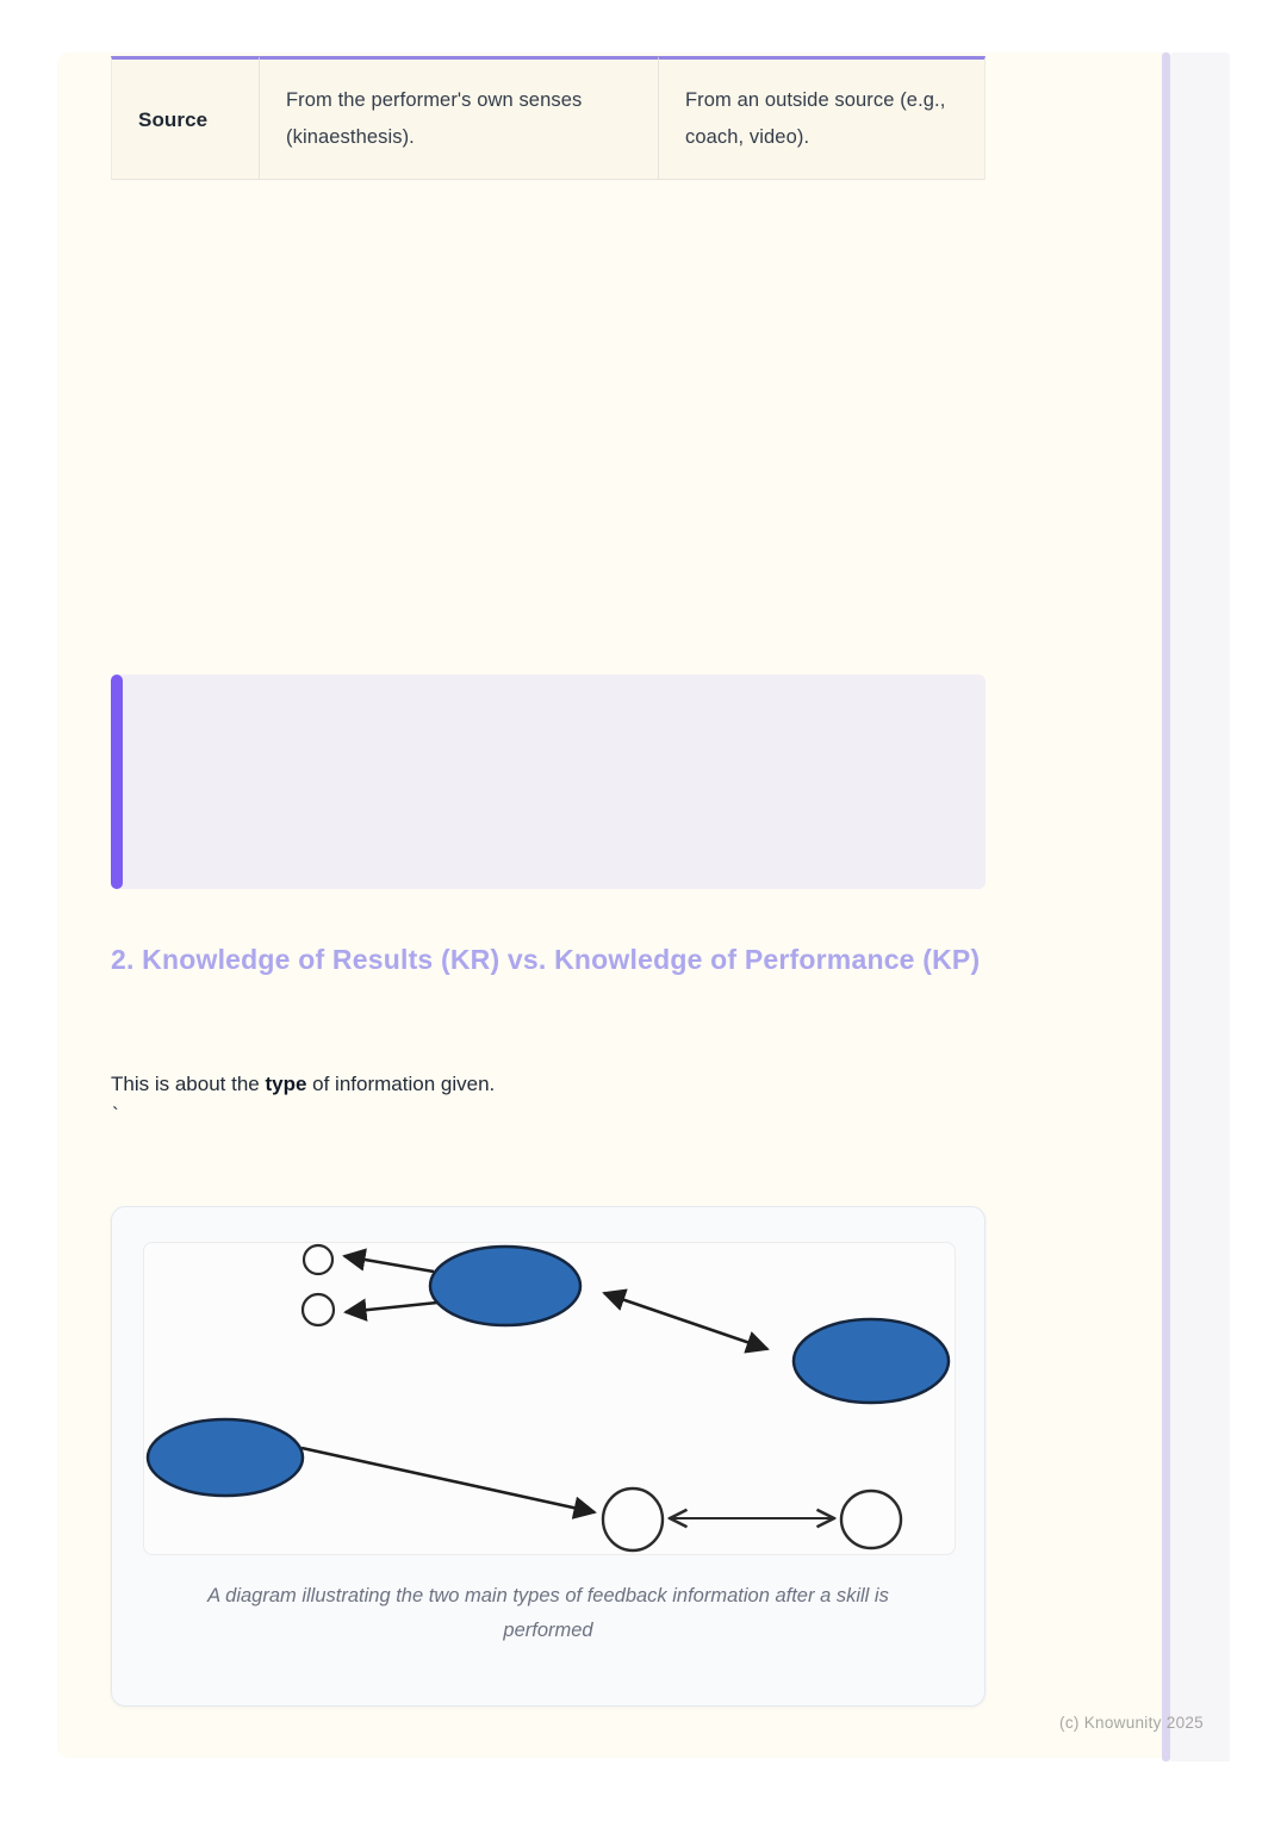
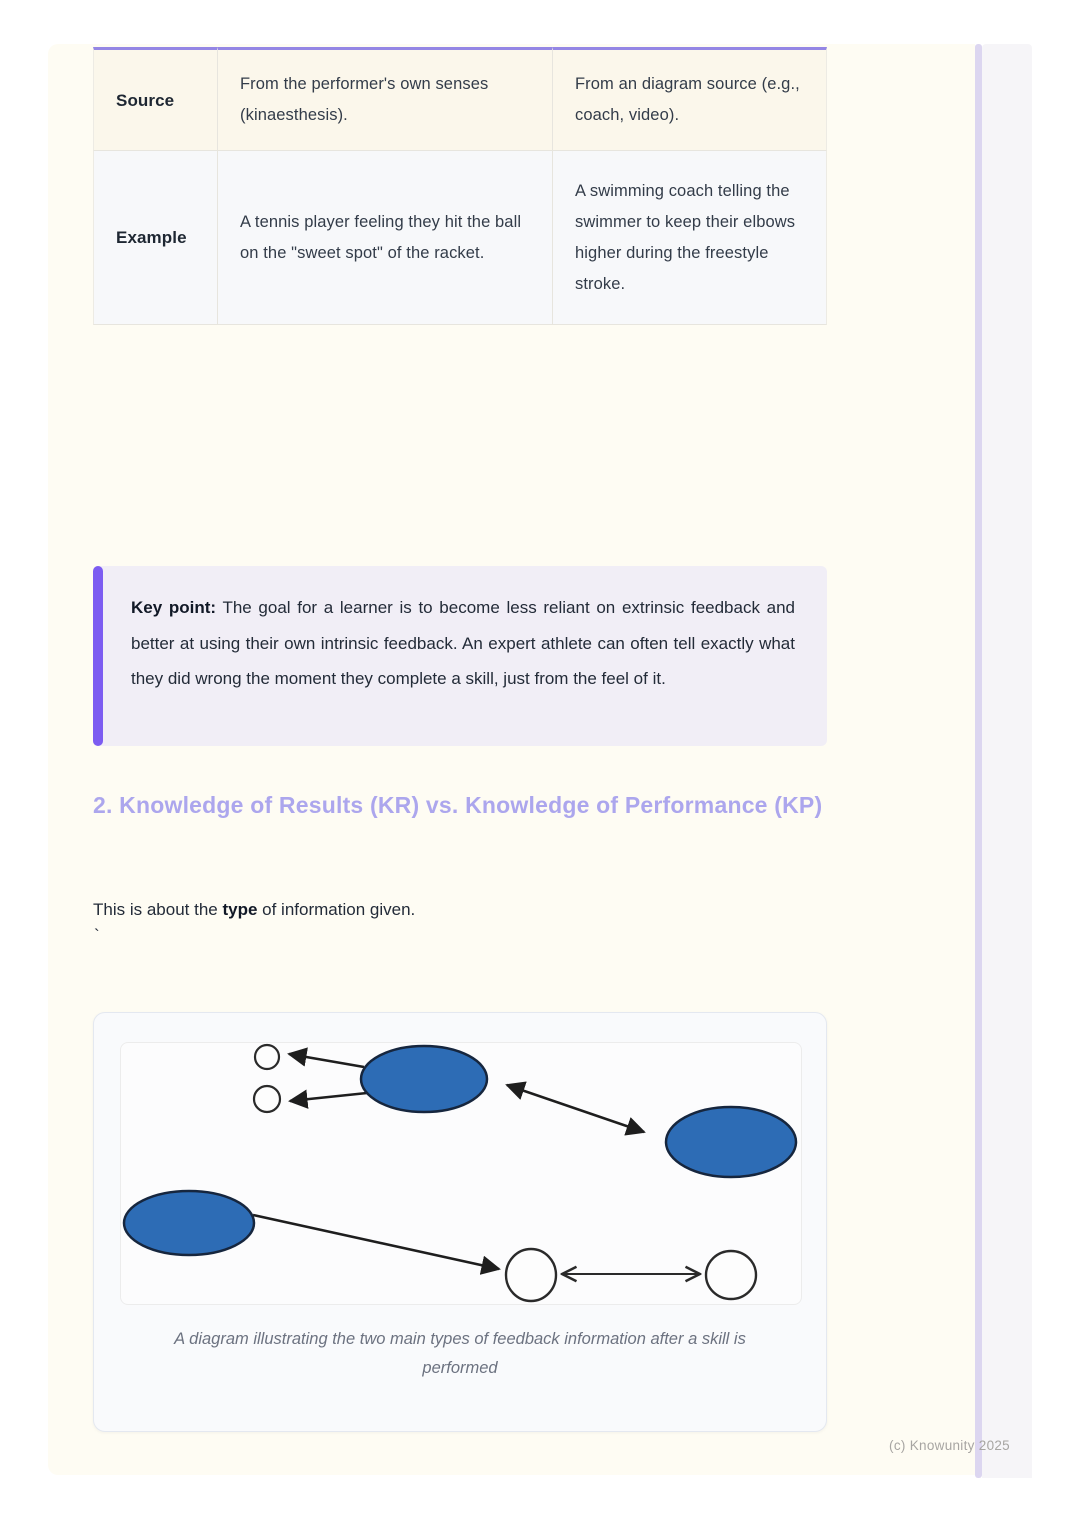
- Source	From the performer's own senses (kinaesthesis).	From an outside source (e.g., coach, video).
+ Source	From the performer's own senses (kinaesthesis).	From an diagram source (e.g., coach, video).
+ Example	A tennis player feeling they hit the ball on the "sweet spot" of the racket.	A swimming coach telling the swimmer to keep their elbows higher during the freestyle stroke.
+ Key point: The goal for a learner is to become less reliant on extrinsic feedback and better at using their own intrinsic feedback. An expert athlete can often tell exactly what they did wrong the moment they complete a skill, just from the feel of it.
  2. Knowledge of Results (KR) vs. Knowledge of Performance (KP)
  This is about the type of information given.
  `
  A diagram illustrating the two main types of feedback information after a skill is performed
  (c) Knowunity 2025
